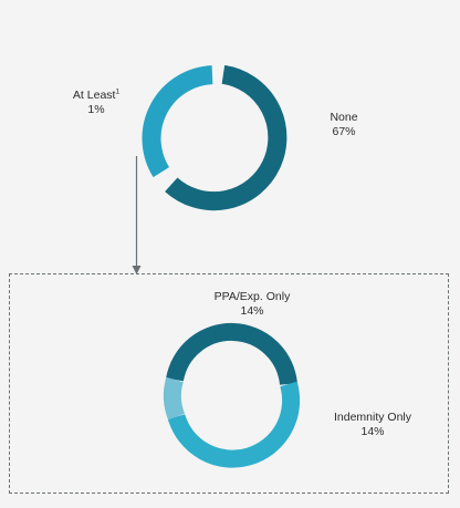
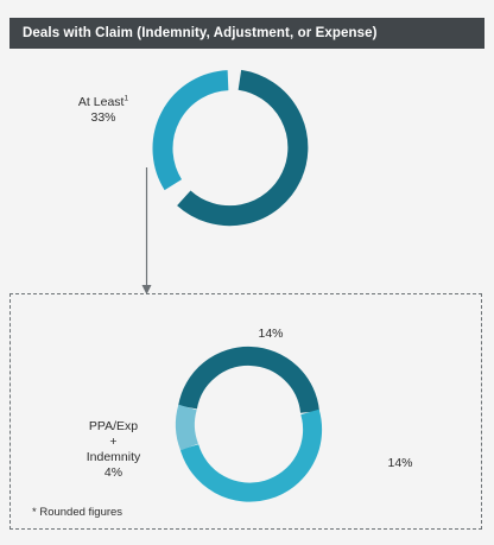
+ Deals with Claim (Indemnity, Adjustment, or Expense)
  At Least
- 1%
+ 33%
- None
- 67%
- PPA/Exp. Only
  14%
- Indemnity Only
  14%
+ PPA/Exp
+ +
+ Indemnity
+ 4%
+ * Rounded figures
